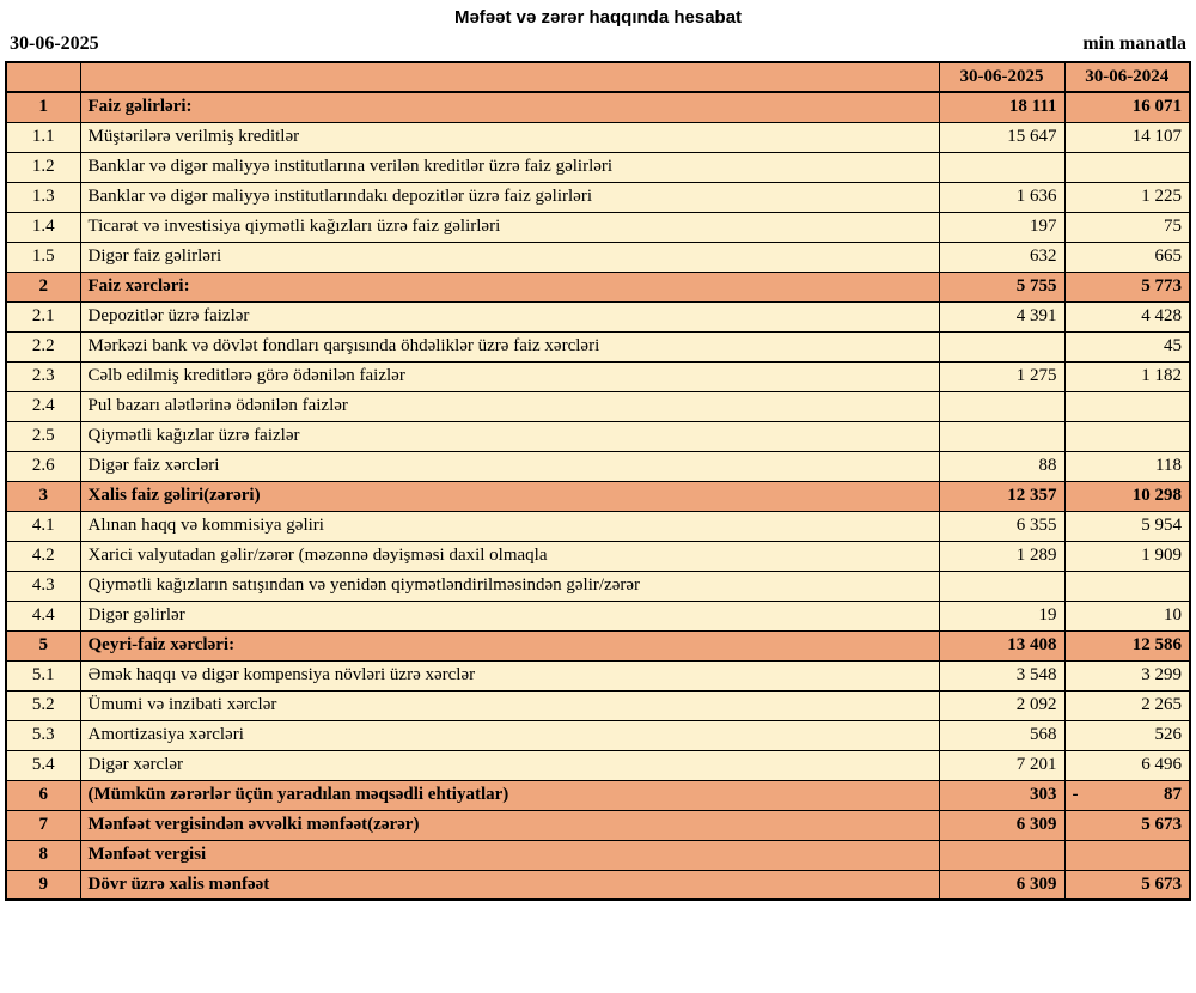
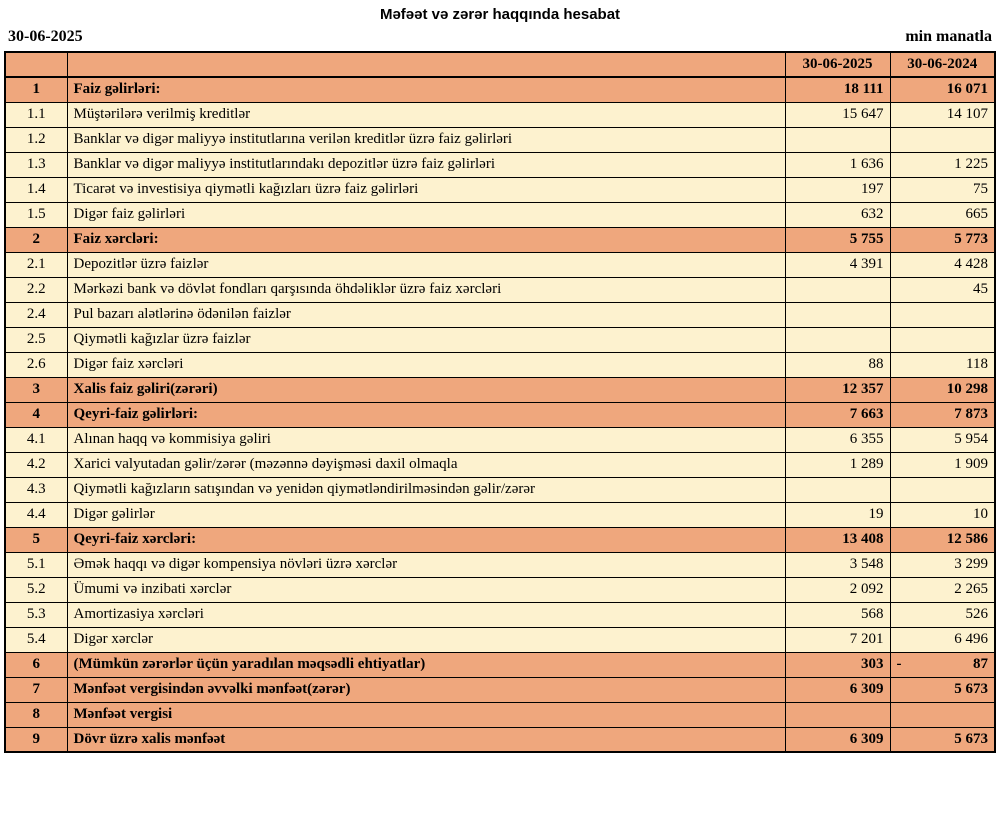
  Məfəət və zərər haqqında hesabat
  30-06-2025
  min manatla
  		30-06-2025	30-06-2024
  1	Faiz gəlirləri:	18 111	16 071
  1.1	Müştərilərə verilmiş kreditlər	15 647	14 107
  1.2	Banklar və digər maliyyə institutlarına verilən kreditlər üzrə faiz gəlirləri
  1.3	Banklar və digər maliyyə institutlarındakı depozitlər üzrə faiz gəlirləri	1 636	1 225
  1.4	Ticarət və investisiya qiymətli kağızları üzrə faiz gəlirləri	197	75
  1.5	Digər faiz gəlirləri	632	665
  2	Faiz xərcləri:	5 755	5 773
  2.1	Depozitlər üzrə faizlər	4 391	4 428
  2.2	Mərkəzi bank və dövlət fondları qarşısında öhdəliklər üzrə faiz xərcləri		45
- 2.3	Cəlb edilmiş kreditlərə görə ödənilən faizlər	1 275	1 182
  2.4	Pul bazarı alətlərinə ödənilən faizlər
  2.5	Qiymətli kağızlar üzrə faizlər
  2.6	Digər faiz xərcləri	88	118
  3	Xalis faiz gəliri(zərəri)	12 357	10 298
+ 4	Qeyri-faiz gəlirləri:	7 663	7 873
  4.1	Alınan haqq və kommisiya gəliri	6 355	5 954
  4.2	Xarici valyutadan gəlir/zərər (məzənnə dəyişməsi daxil olmaqla	1 289	1 909
  4.3	Qiymətli kağızların satışından və yenidən qiymətləndirilməsindən gəlir/zərər
  4.4	Digər gəlirlər	19	10
  5	Qeyri-faiz xərcləri:	13 408	12 586
  5.1	Əmək haqqı və digər kompensiya növləri üzrə xərclər	3 548	3 299
  5.2	Ümumi və inzibati xərclər	2 092	2 265
  5.3	Amortizasiya xərcləri	568	526
  5.4	Digər xərclər	7 201	6 496
  6	(Mümkün zərərlər üçün yaradılan məqsədli ehtiyatlar)	303	- 87
  7	Mənfəət vergisindən əvvəlki mənfəət(zərər)	6 309	5 673
  8	Mənfəət vergisi
  9	Dövr üzrə xalis mənfəət	6 309	5 673
